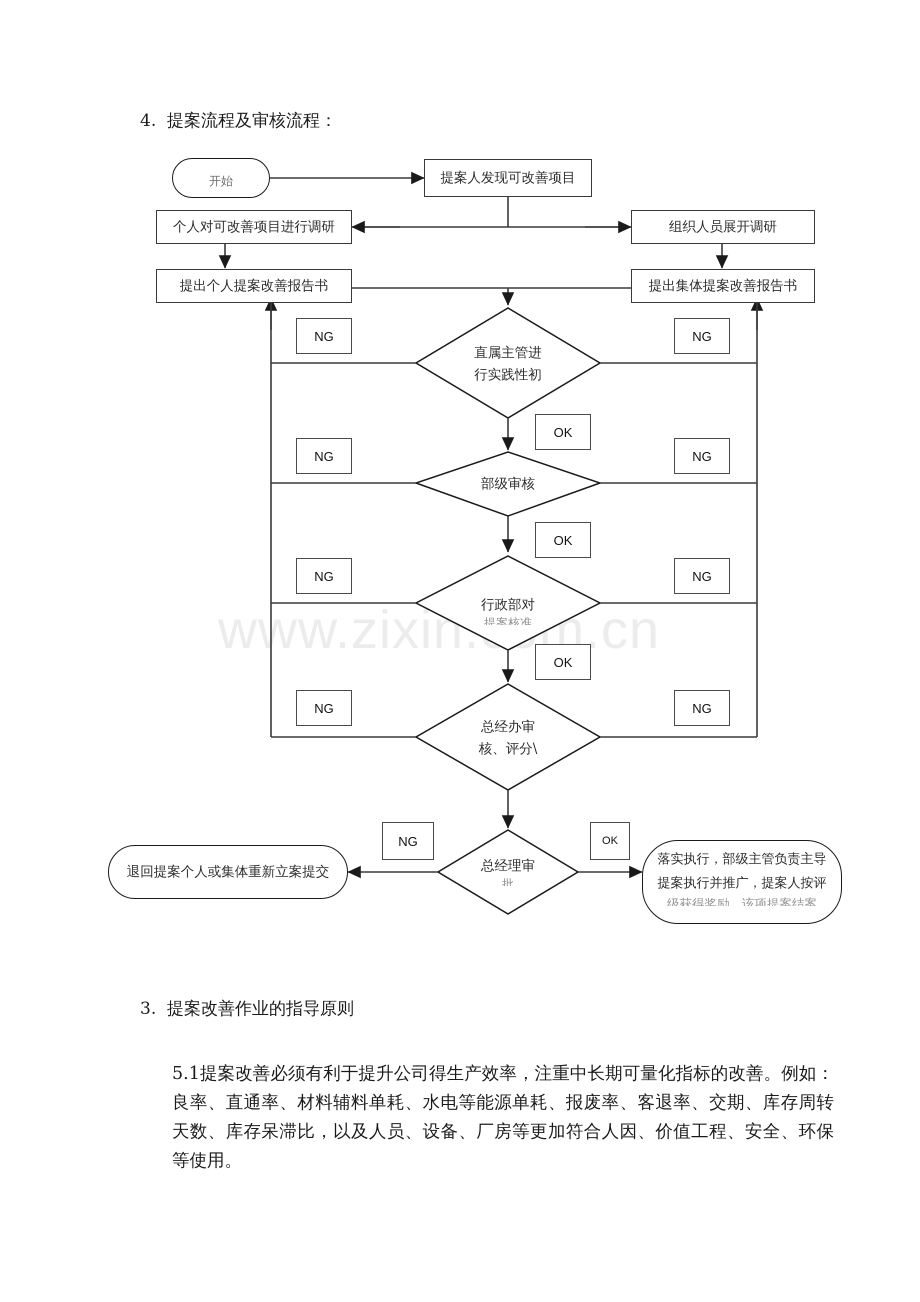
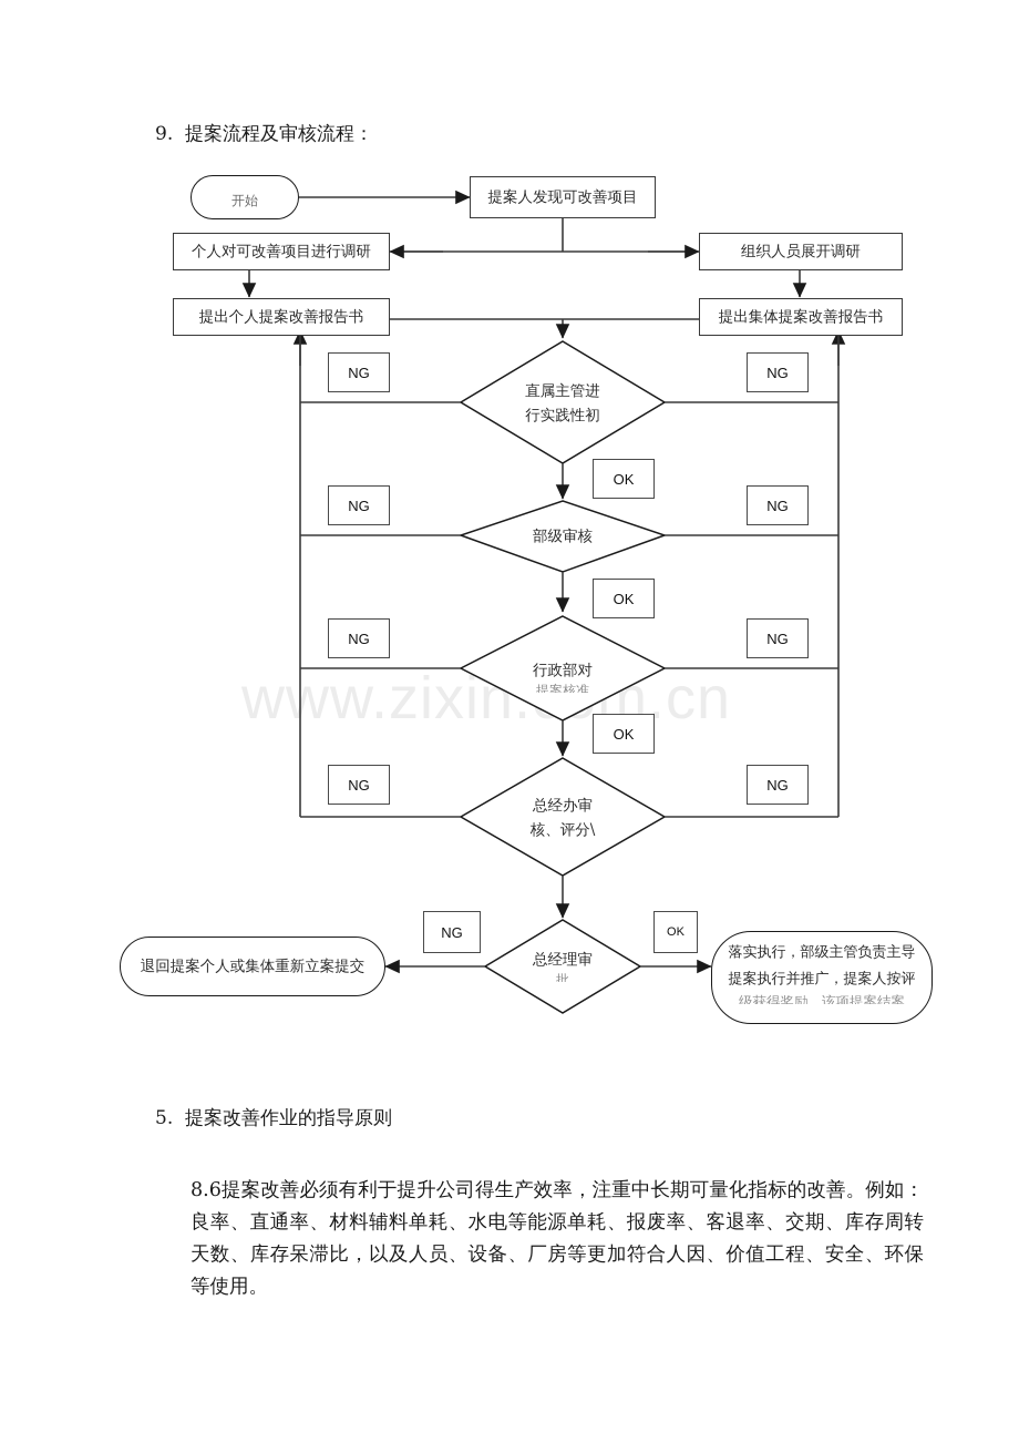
  www.zixinm.cn
- 4. 提案流程及审核流程：
+ 9. 提案流程及审核流程：
  开始
  提案人发现可改善项目
  个人对可改善项目进行调研
  组织人员展开调研
  提出个人提案改善报告书
  提出集体提案改善报告书
  直属主管进
  行实践性初
  部级审核
  行政部对
  提案核准
  总经办审
  核、评分\
  总经理审
  批
  NG
  NG
  NG
  NG
  NG
  NG
  NG
  NG
  OK
  OK
  OK
  NG
  OK
  退回提案个人或集体重新立案提交
  落实执行，部级主管负责主导
  提案执行并推广，提案人按评
  级获得奖励，该项提案结案
- 3. 提案改善作业的指导原则
+ 5. 提案改善作业的指导原则
- 5.1提案改善必须有利于提升公司得生产效率，注重中长期可量化指标的改善。例如：良率、直通率、材料辅料单耗、水电等能源单耗、报废率、客退率、交期、库存周转天数、库存呆滞比，以及人员、设备、厂房等更加符合人因、价值工程、安全、环保等使用。
+ 8.6提案改善必须有利于提升公司得生产效率，注重中长期可量化指标的改善。例如：良率、直通率、材料辅料单耗、水电等能源单耗、报废率、客退率、交期、库存周转天数、库存呆滞比，以及人员、设备、厂房等更加符合人因、价值工程、安全、环保等使用。
